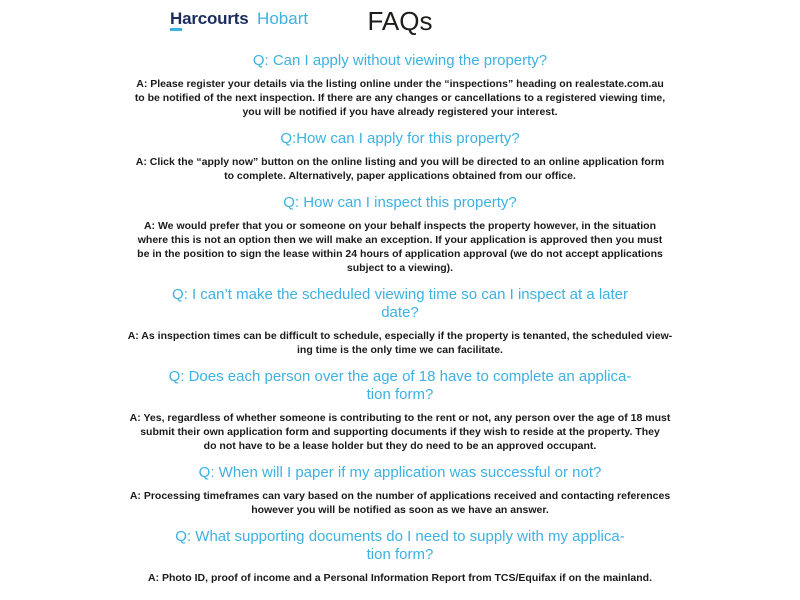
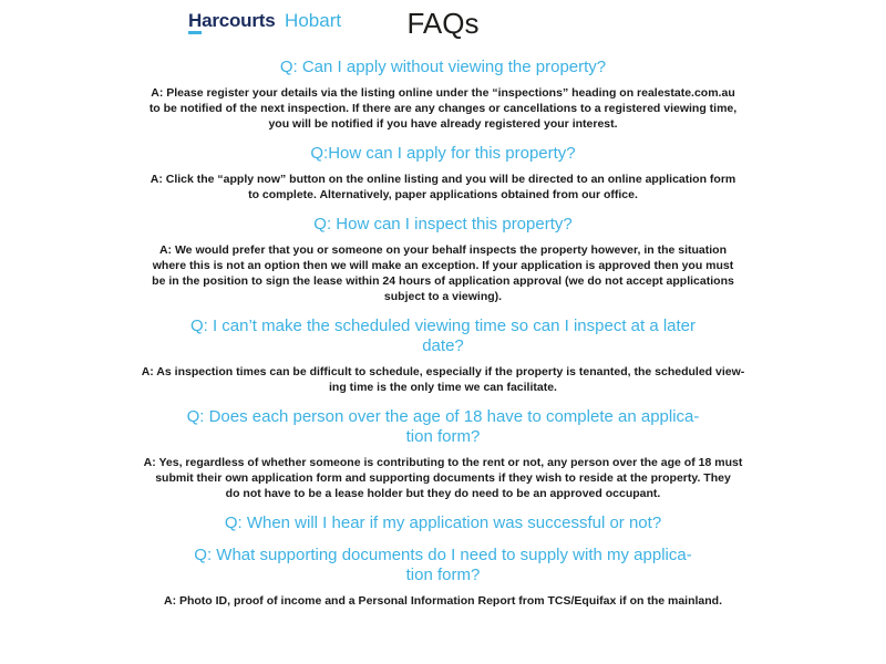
  Harcourts Hobart
  FAQs
  Q: Can I apply without viewing the property?
  A: Please register your details via the listing online under the “inspections” heading on realestate.com.au
  to be notified of the next inspection. If there are any changes or cancellations to a registered viewing time,
  you will be notified if you have already registered your interest.
  Q:How can I apply for this property?
  A: Click the “apply now” button on the online listing and you will be directed to an online application form
  to complete. Alternatively, paper applications obtained from our office.
  Q: How can I inspect this property?
  A: We would prefer that you or someone on your behalf inspects the property however, in the situation
  where this is not an option then we will make an exception. If your application is approved then you must
  be in the position to sign the lease within 24 hours of application approval (we do not accept applications
  subject to a viewing).
  Q: I can’t make the scheduled viewing time so can I inspect at a later
  date?
  A: As inspection times can be difficult to schedule, especially if the property is tenanted, the scheduled view-
  ing time is the only time we can facilitate.
  Q: Does each person over the age of 18 have to complete an applica-
  tion form?
  A: Yes, regardless of whether someone is contributing to the rent or not, any person over the age of 18 must
  submit their own application form and supporting documents if they wish to reside at the property. They
  do not have to be a lease holder but they do need to be an approved occupant.
- Q: When will I paper if my application was successful or not?
+ Q: When will I hear if my application was successful or not?
- A: Processing timeframes can vary based on the number of applications received and contacting references
- however you will be notified as soon as we have an answer.
  Q: What supporting documents do I need to supply with my applica-
  tion form?
  A: Photo ID, proof of income and a Personal Information Report from TCS/Equifax if on the mainland.
